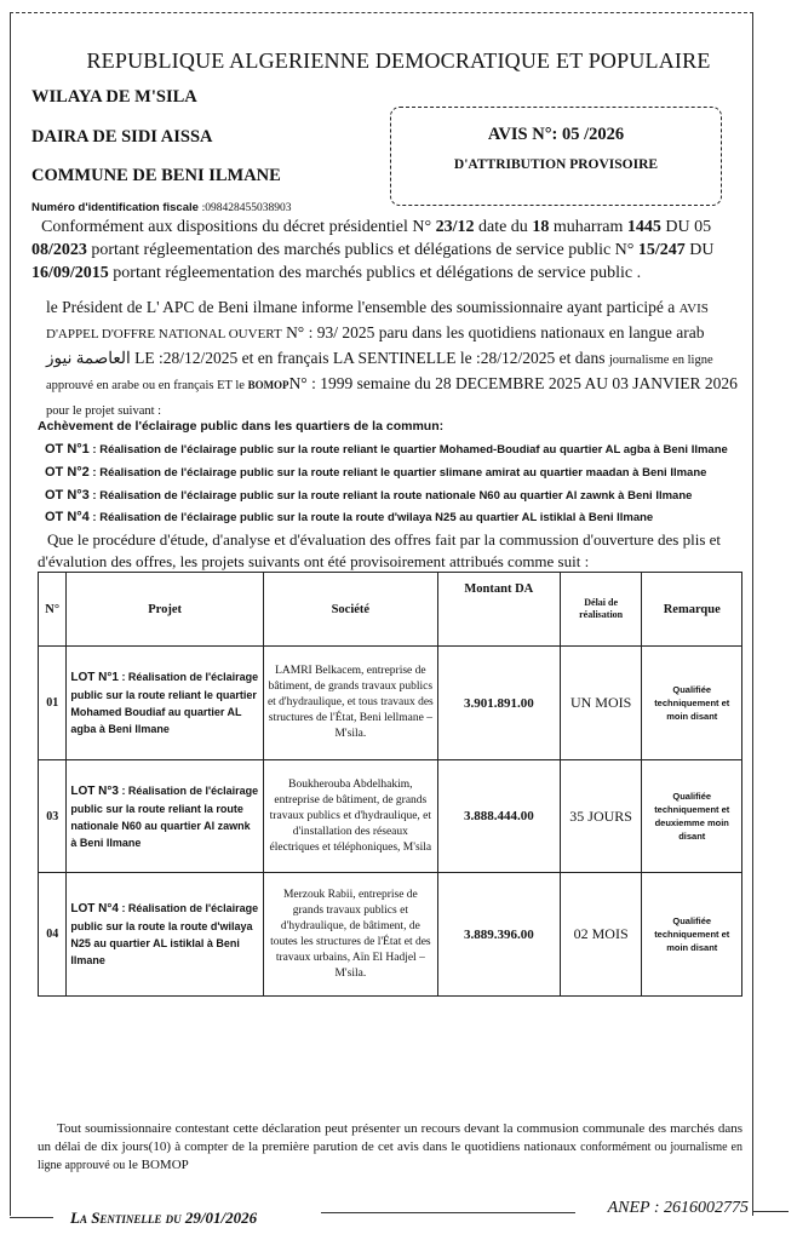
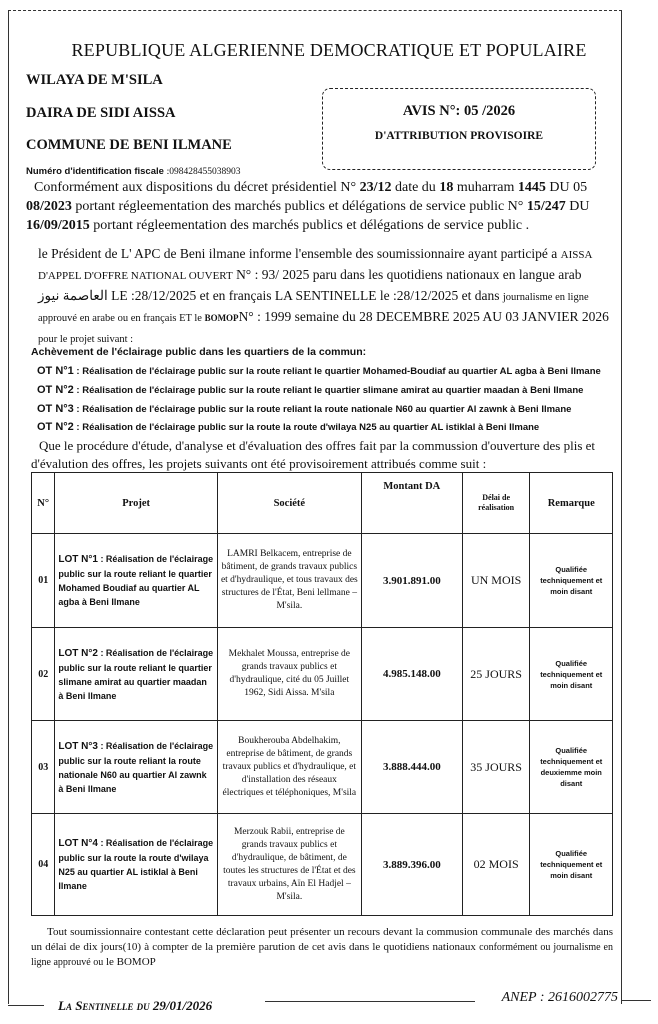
  REPUBLIQUE ALGERIENNE DEMOCRATIQUE ET POPULAIRE
  WILAYA DE M'SILA
  DAIRA DE SIDI AISSA
  COMMUNE DE BENI ILMANE
  AVIS N°: 05 /2026
  D'ATTRIBUTION PROVISOIRE
  Numéro d'identification fiscale :098428455038903
  Conformément aux dispositions du décret présidentiel N° 23/12 date du 18 muharram 1445 DU 05
  08/2023 portant régleementation des marchés publics et délégations de service public N° 15/247 DU
  16/09/2015 portant régleementation des marchés publics et délégations de service public .
- le Président de L' APC de Beni ilmane informe l'ensemble des soumissionnaire ayant participé a AVIS D'APPEL D'OFFRE NATIONAL OUVERT N° : 93/ 2025 paru dans les quotidiens nationaux en langue arab
+ le Président de L' APC de Beni ilmane informe l'ensemble des soumissionnaire ayant participé a AISSA D'APPEL D'OFFRE NATIONAL OUVERT N° : 93/ 2025 paru dans les quotidiens nationaux en langue arab
  العاصمة نيوز LE :28/12/2025 et en français LA SENTINELLE le :28/12/2025 et dans journalisme en ligne approuvé en arabe ou en français ET le BOMOPN° : 1999 semaine du 28 DECEMBRE 2025 AU 03 JANVIER 2026 pour le projet suivant :
  Achèvement de l'éclairage public dans les quartiers de la commun:
  OT N°1 : Réalisation de l'éclairage public sur la route reliant le quartier Mohamed-Boudiaf au quartier AL agba à Beni Ilmane
  OT N°2 : Réalisation de l'éclairage public sur la route reliant le quartier slimane amirat au quartier maadan à Beni Ilmane
  OT N°3 : Réalisation de l'éclairage public sur la route reliant la route nationale N60 au quartier Al zawnk à Beni Ilmane
- OT N°4 : Réalisation de l'éclairage public sur la route la route d'wilaya N25 au quartier AL istiklal à Beni Ilmane
+ OT N°2 : Réalisation de l'éclairage public sur la route la route d'wilaya N25 au quartier AL istiklal à Beni Ilmane
  Que le procédure d'étude, d'analyse et d'évaluation des offres fait par la commussion d'ouverture des plis et d'évalution des offres, les projets suivants ont été provisoirement attribués comme suit :
  N°	Projet	Société	Montant DA	Délai de réalisation	Remarque
  01	LOT N°1 : Réalisation de l'éclairage public sur la route reliant le quartier Mohamed Boudiaf au quartier AL agba à Beni Ilmane	LAMRI Belkacem, entreprise de bâtiment, de grands travaux publics et d'hydraulique, et tous travaux des structures de l'État, Beni lellmane – M'sila.	3.901.891.00	UN MOIS	Qualifiée techniquement et moin disant
+ 02	LOT N°2 : Réalisation de l'éclairage public sur la route reliant le quartier slimane amirat au quartier maadan à Beni Ilmane	Mekhalet Moussa, entreprise de grands travaux publics et d'hydraulique, cité du 05 Juillet 1962, Sidi Aissa. M'sila	4.985.148.00	25 JOURS	Qualifiée techniquement et moin disant
  03	LOT N°3 : Réalisation de l'éclairage public sur la route reliant la route nationale N60 au quartier Al zawnk à Beni Ilmane	Boukherouba Abdelhakim, entreprise de bâtiment, de grands travaux publics et d'hydraulique, et d'installation des réseaux électriques et téléphoniques, M'sila	3.888.444.00	35 JOURS	Qualifiée techniquement et deuxiemme moin disant
  04	LOT N°4 : Réalisation de l'éclairage public sur la route la route d'wilaya N25 au quartier AL istiklal à Beni Ilmane	Merzouk Rabii, entreprise de grands travaux publics et d'hydraulique, de bâtiment, de toutes les structures de l'État et des travaux urbains, Aïn El Hadjel – M'sila.	3.889.396.00	02 MOIS	Qualifiée techniquement et moin disant
  Tout soumissionnaire contestant cette déclaration peut présenter un recours devant la commusion communale des marchés dans un délai de dix jours(10) à compter de la première parution de cet avis dans le quotidiens nationaux conformément ou journalisme en ligne approuvé ou le BOMOP
  La Sentinelle du 29/01/2026
  ANEP : 2616002775
